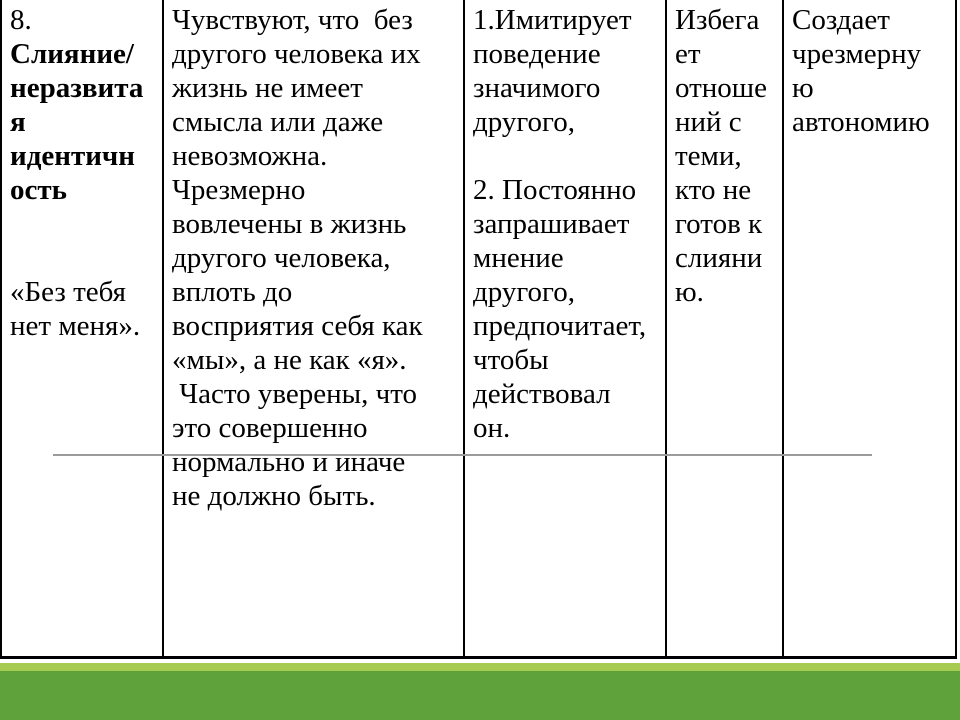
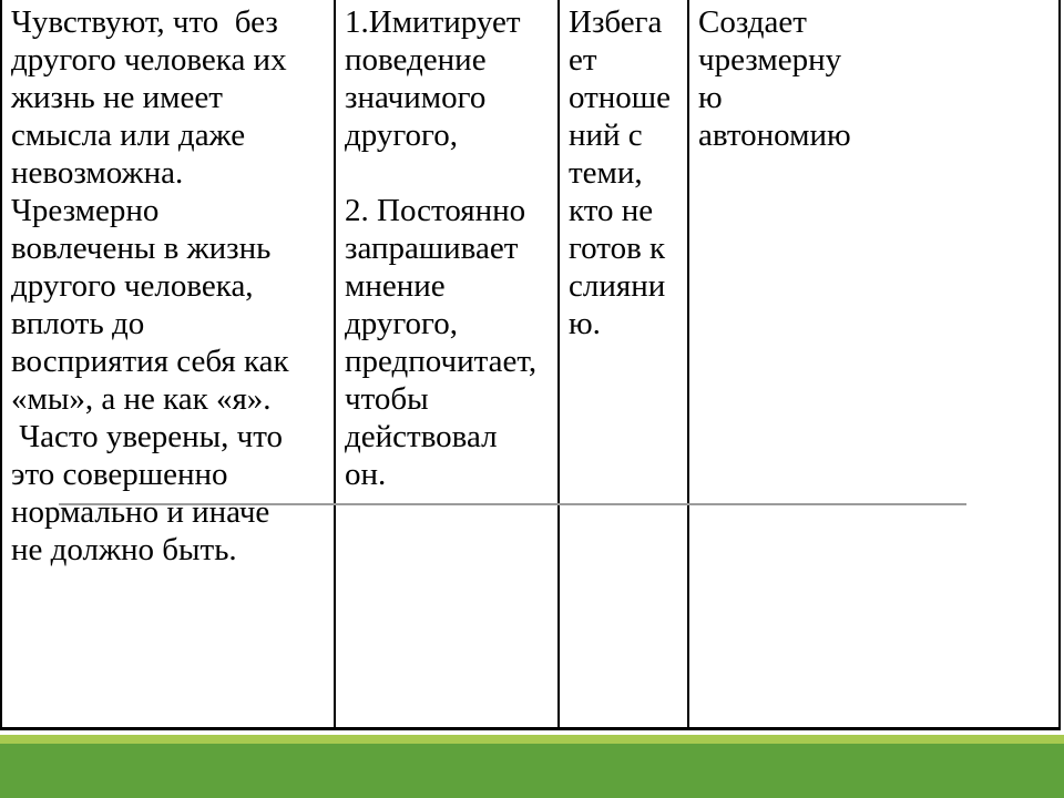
- 8.
- Слияние/
- неразвита
- я
- идентичн
- ость
- «Без тебя
- нет меня».
  Чувствуют, что без
  другого человека их
  жизнь не имеет
  смысла или даже
  невозможна.
  Чрезмерно
  вовлечены в жизнь
  другого человека,
  вплоть до
  восприятия себя как
  «мы», а не как «я».
  Часто уверены, что
  это совершенно
  нормально и иначе
  не должно быть.
  1.Имитирует
  поведение
  значимого
  другого,
  2. Постоянно
  запрашивает
  мнение
  другого,
  предпочитает,
  чтобы
  действовал
  он.
  Избега
  ет
  отноше
  ний с
  теми,
  кто не
  готов к
  слияни
  ю.
  Создает
  чрезмерну
  ю
  автономию
